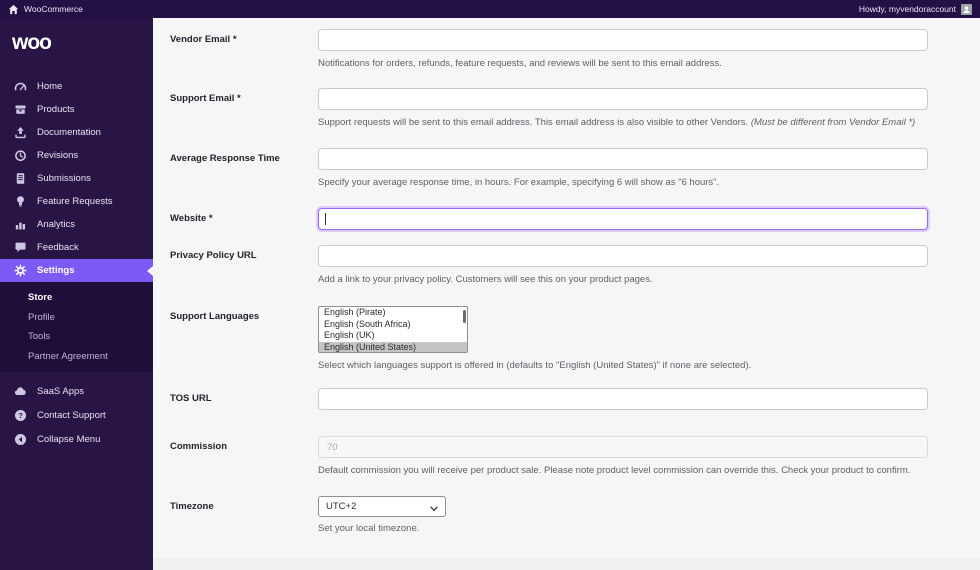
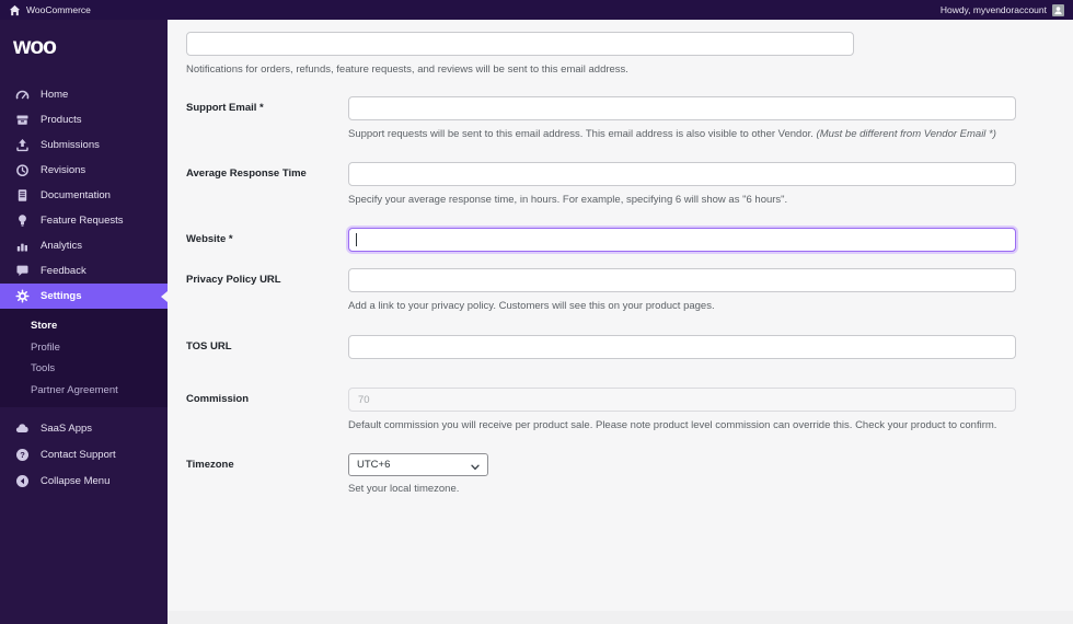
  WooCommerce
  Howdy, myvendoraccount
  woo
  Home
  Products
- Documentation
+ Submissions
  Revisions
- Submissions
+ Documentation
  Feature Requests
  Analytics
  Feedback
  Settings
  Store
  Profile
  Tools
  Partner Agreement
  SaaS Apps
  ?
  Contact Support
  Collapse Menu
- Vendor Email *
  Notifications for orders, refunds, feature requests, and reviews will be sent to this email address.
  Support Email *
- Support requests will be sent to this email address. This email address is also visible to other Vendors. (Must be different from Vendor Email *)
+ Support requests will be sent to this email address. This email address is also visible to other Vendor. (Must be different from Vendor Email *)
  Average Response Time
  Specify your average response time, in hours. For example, specifying 6 will show as "6 hours".
  Website *
  Privacy Policy URL
  Add a link to your privacy policy. Customers will see this on your product pages.
- Support Languages
- English (Pirate)
- English (South Africa)
- English (UK)
- English (United States)
- Select which languages support is offered in (defaults to "English (United States)" if none are selected).
  TOS URL
  Commission
  70
  Default commission you will receive per product sale. Please note product level commission can override this. Check your product to confirm.
  Timezone
- UTC+2
+ UTC+6
  Set your local timezone.
